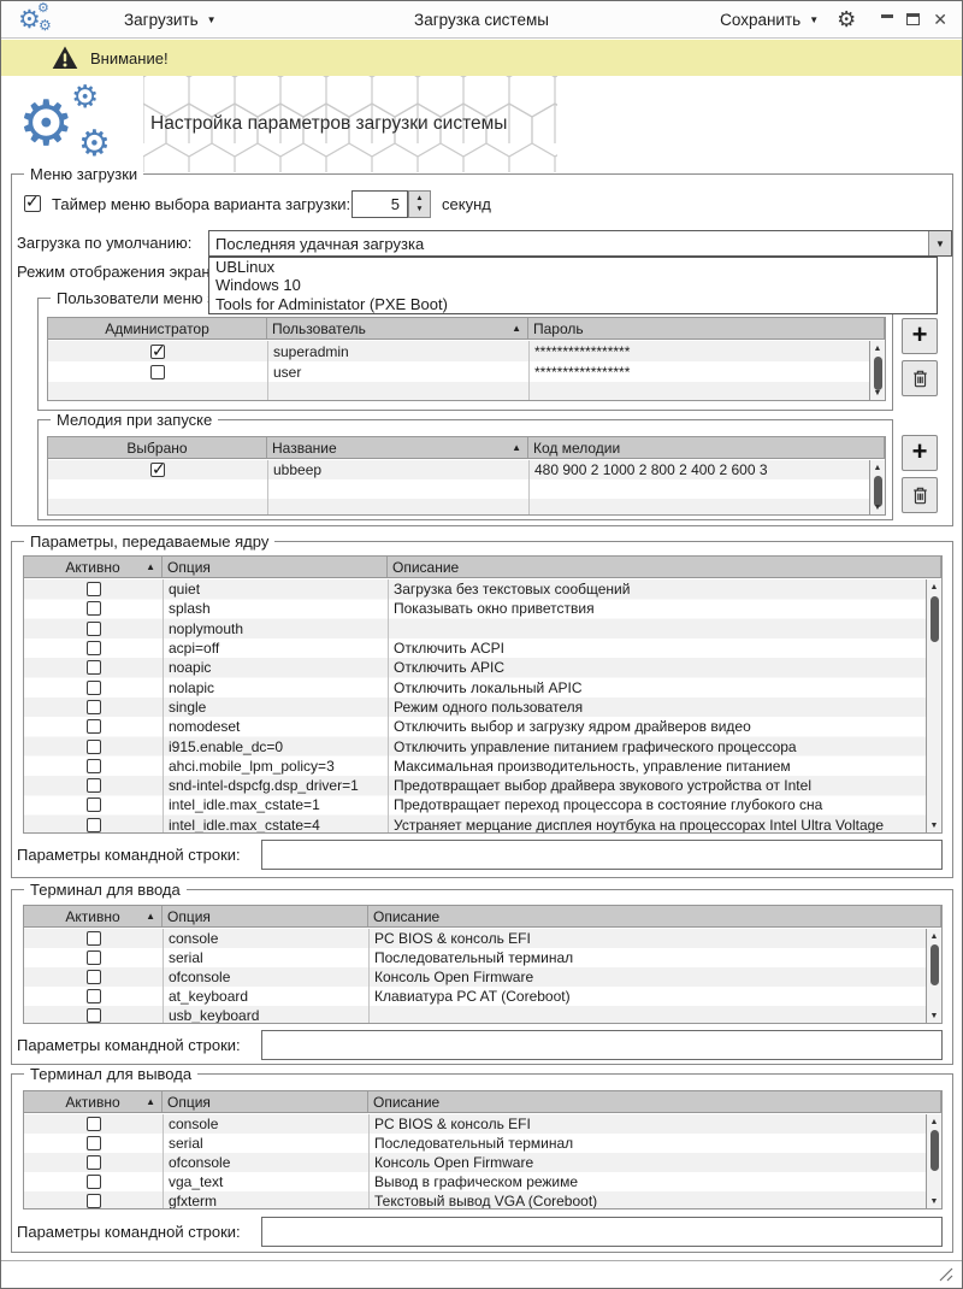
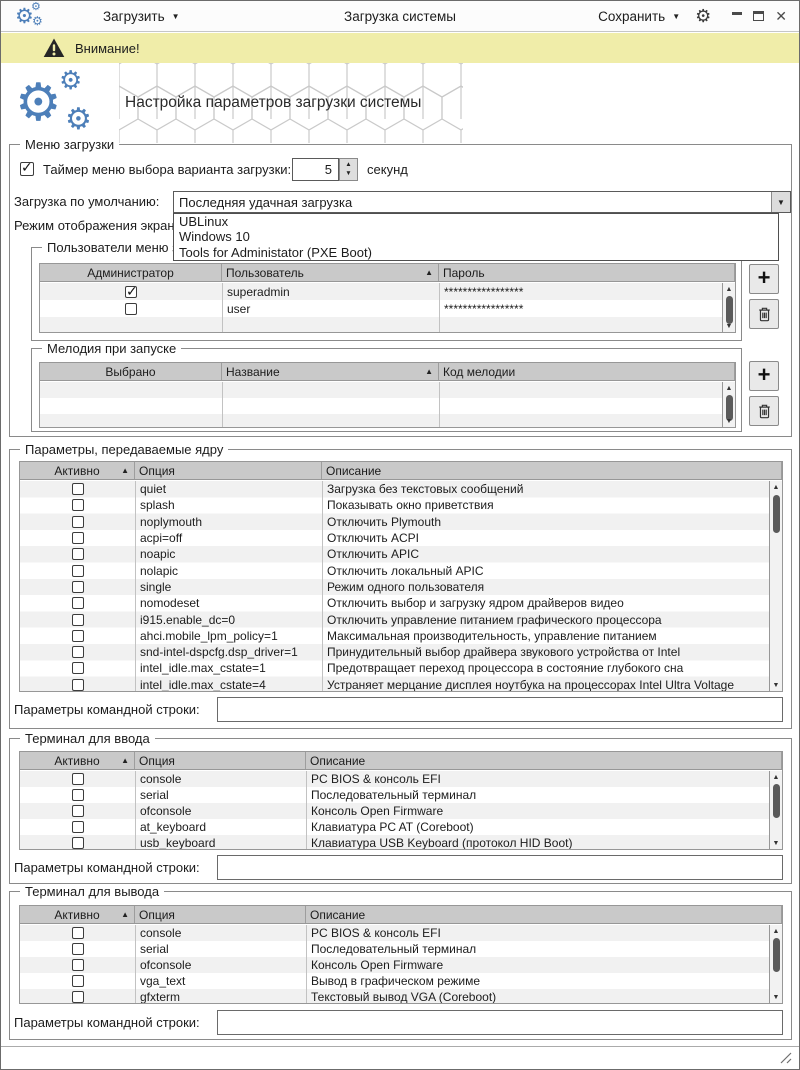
  ⚙
  ⚙
  ⚙
  Загрузить
  ▼
  Загрузка системы
  Сохранить
  ▼
  ⚙
  ✕
  Внимание!
  ⚙
  ⚙
  ⚙
  Настройка параметров загрузки системы
  Меню загрузки
  Таймер меню выбора варианта загрузки:
  5
  секунд
  Загрузка по умолчанию:
  Последняя удачная загрузка
  ▼
  Режим отображения экран
  Пользователи меню
  Администратор
  Пользователь
  ▲
  Пароль
  superadmin
  *****************
  user
  *****************
  +
  Мелодия при запуске
  Выбрано
  Название
  ▲
  Код мелодии
- ubbeep
- 480 900 2 1000 2 800 2 400 2 600 3
  +
  UBLinux
  Windows 10
  Tools for Administator (PXE Boot)
  Параметры, передаваемые ядру
  Активно
  ▲
  Опция
  Описание
  quiet
  Загрузка без текстовых сообщений
  splash
  Показывать окно приветствия
  noplymouth
+ Отключить Plymouth
  acpi=off
  Отключить ACPI
  noapic
  Отключить APIC
  nolapic
  Отключить локальный APIC
  single
  Режим одного пользователя
  nomodeset
  Отключить выбор и загрузку ядром драйверов видео
  i915.enable_dc=0
  Отключить управление питанием графического процессора
- ahci.mobile_lpm_policy=3
+ ahci.mobile_lpm_policy=1
  Максимальная производительность, управление питанием
  snd-intel-dspcfg.dsp_driver=1
- Предотвращает выбор драйвера звукового устройства от Intel
+ Принудительный выбор драйвера звукового устройства от Intel
  intel_idle.max_cstate=1
  Предотвращает переход процессора в состояние глубокого сна
  intel_idle.max_cstate=4
  Устраняет мерцание дисплея ноутбука на процессорах Intel Ultra Voltage
  Параметры командной строки:
  Терминал для ввода
  Активно
  ▲
  Опция
  Описание
  console
  PC BIOS & консоль EFI
  serial
  Последовательный терминал
  ofconsole
  Консоль Open Firmware
  at_keyboard
  Клавиатура PC AT (Coreboot)
  usb_keyboard
+ Клавиатура USB Keyboard (протокол HID Boot)
  Параметры командной строки:
  Терминал для вывода
  Активно
  ▲
  Опция
  Описание
  console
  PC BIOS & консоль EFI
  serial
  Последовательный терминал
  ofconsole
  Консоль Open Firmware
  vga_text
  Вывод в графическом режиме
  gfxterm
  Текстовый вывод VGA (Coreboot)
  Параметры командной строки:
